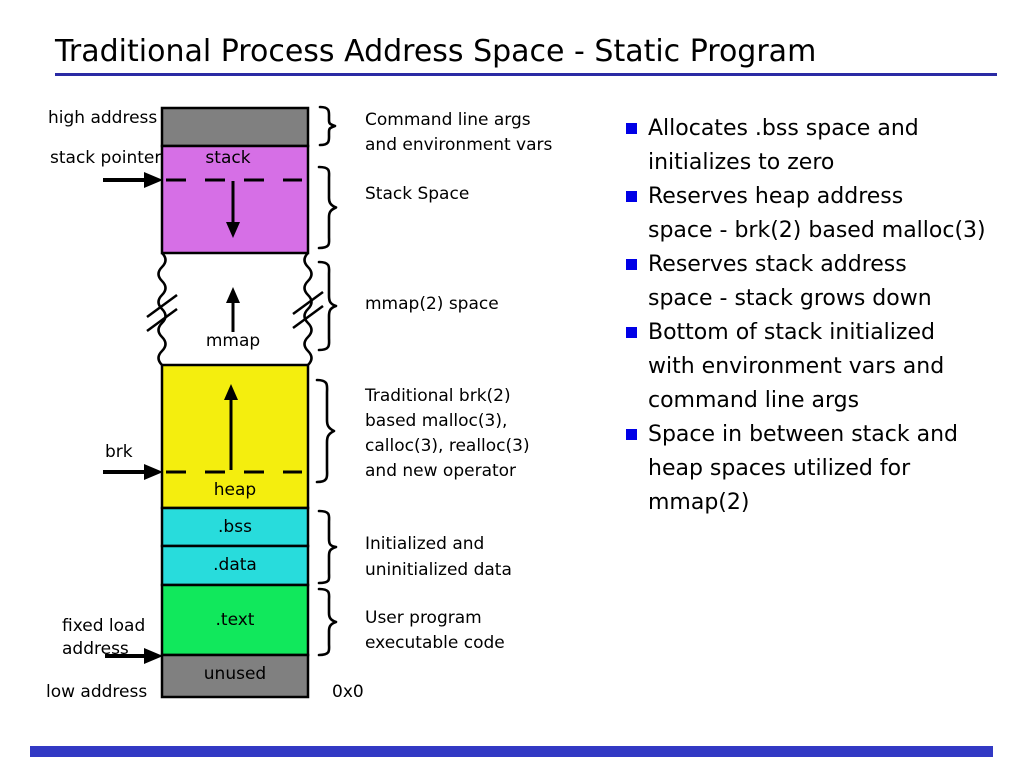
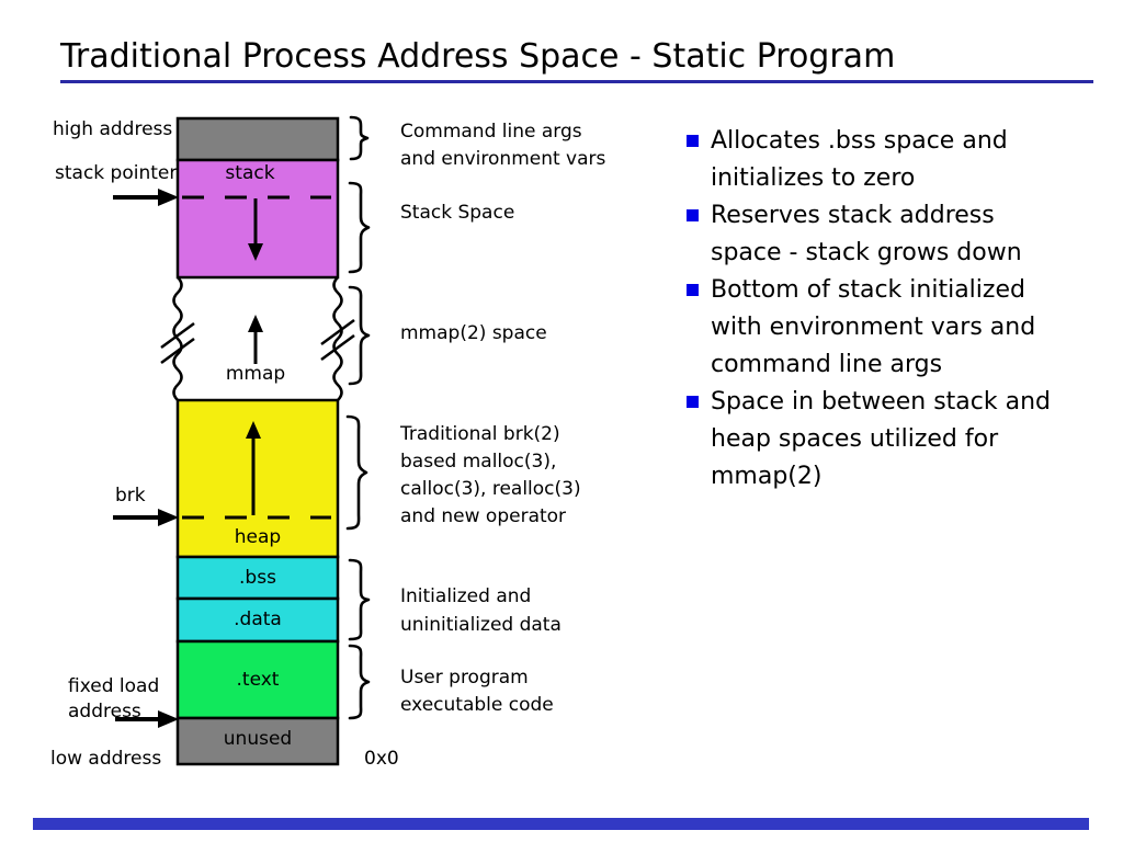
  Traditional Process Address Space - Static Program
  stack
  mmap
  heap
  .bss
  .data
  .text
  unused
  high address
  stack pointer
  brk
  fixed load
  address
  low address
  Command line args
  and environment vars
  Stack Space
  mmap(2) space
  Traditional brk(2)
  based malloc(3),
  calloc(3), realloc(3)
  and new operator
  Initialized and
  uninitialized data
  User program
  executable code
  0x0
  Allocates .bss space and
  initializes to zero
- Reserves heap address
- space - brk(2) based malloc(3)
  Reserves stack address
  space - stack grows down
  Bottom of stack initialized
  with environment vars and
  command line args
  Space in between stack and
  heap spaces utilized for
  mmap(2)
